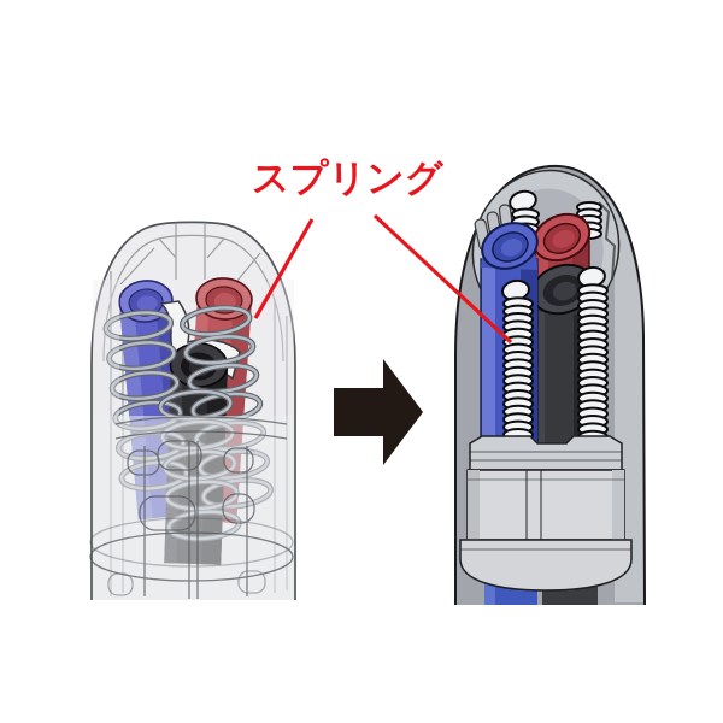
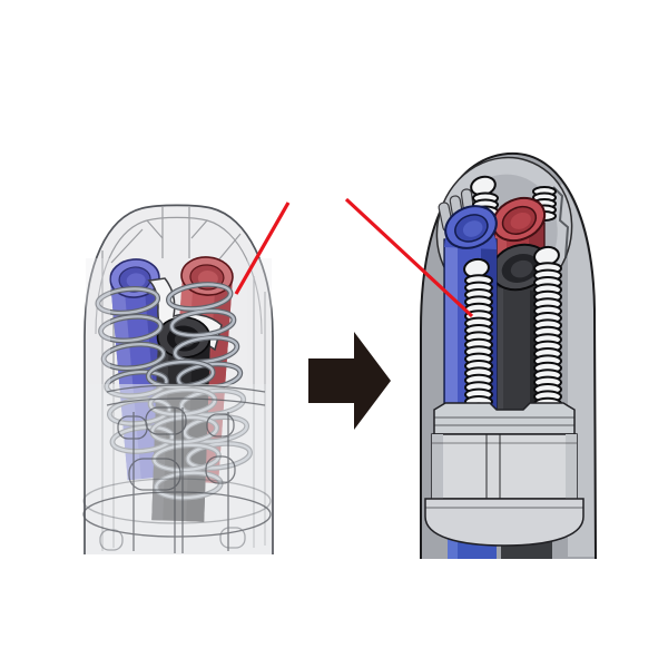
- スプリング
